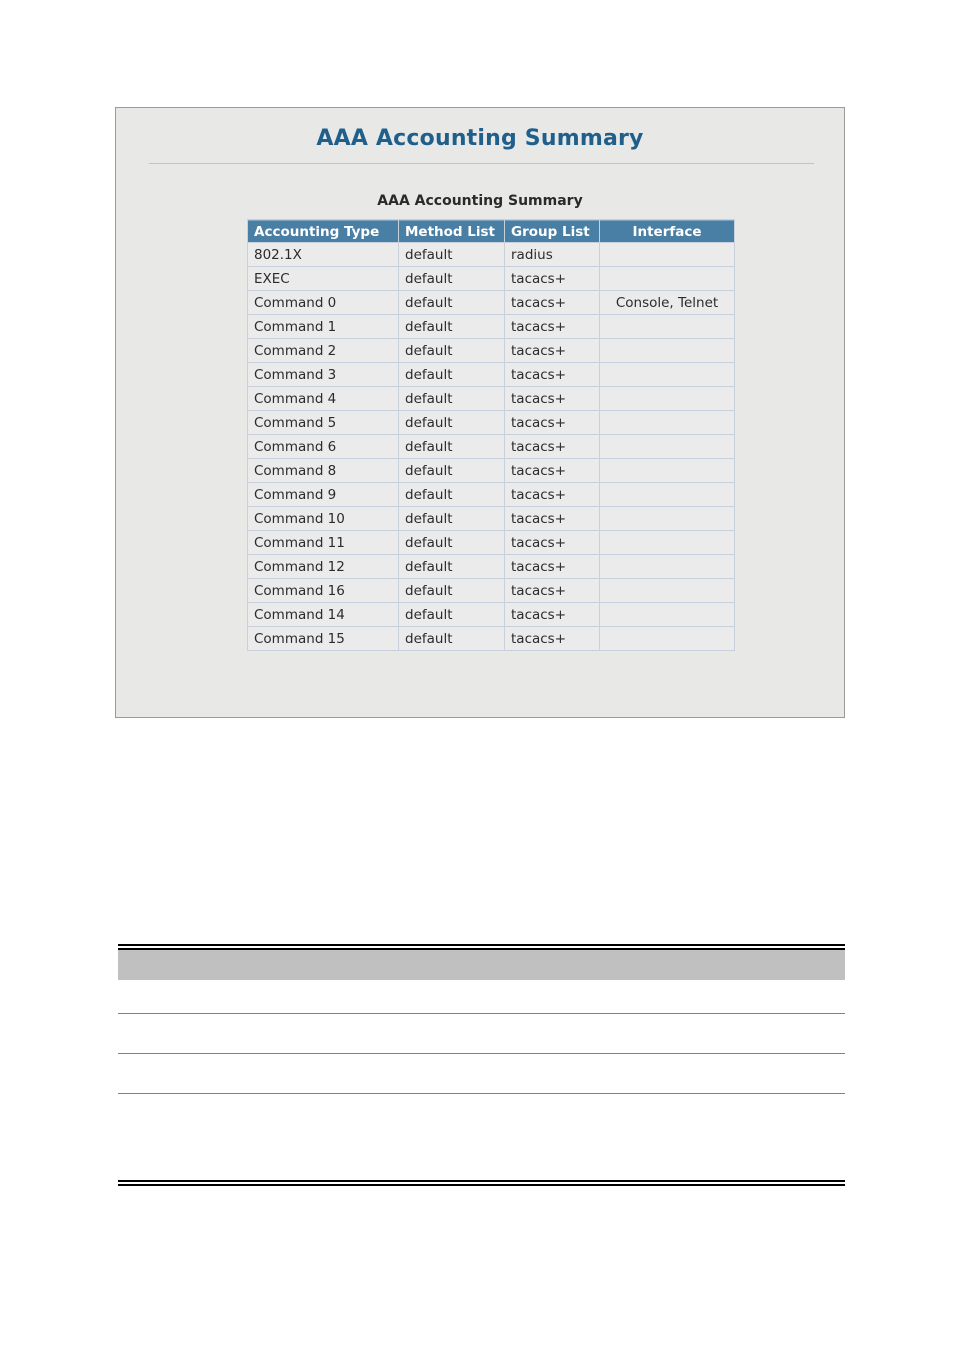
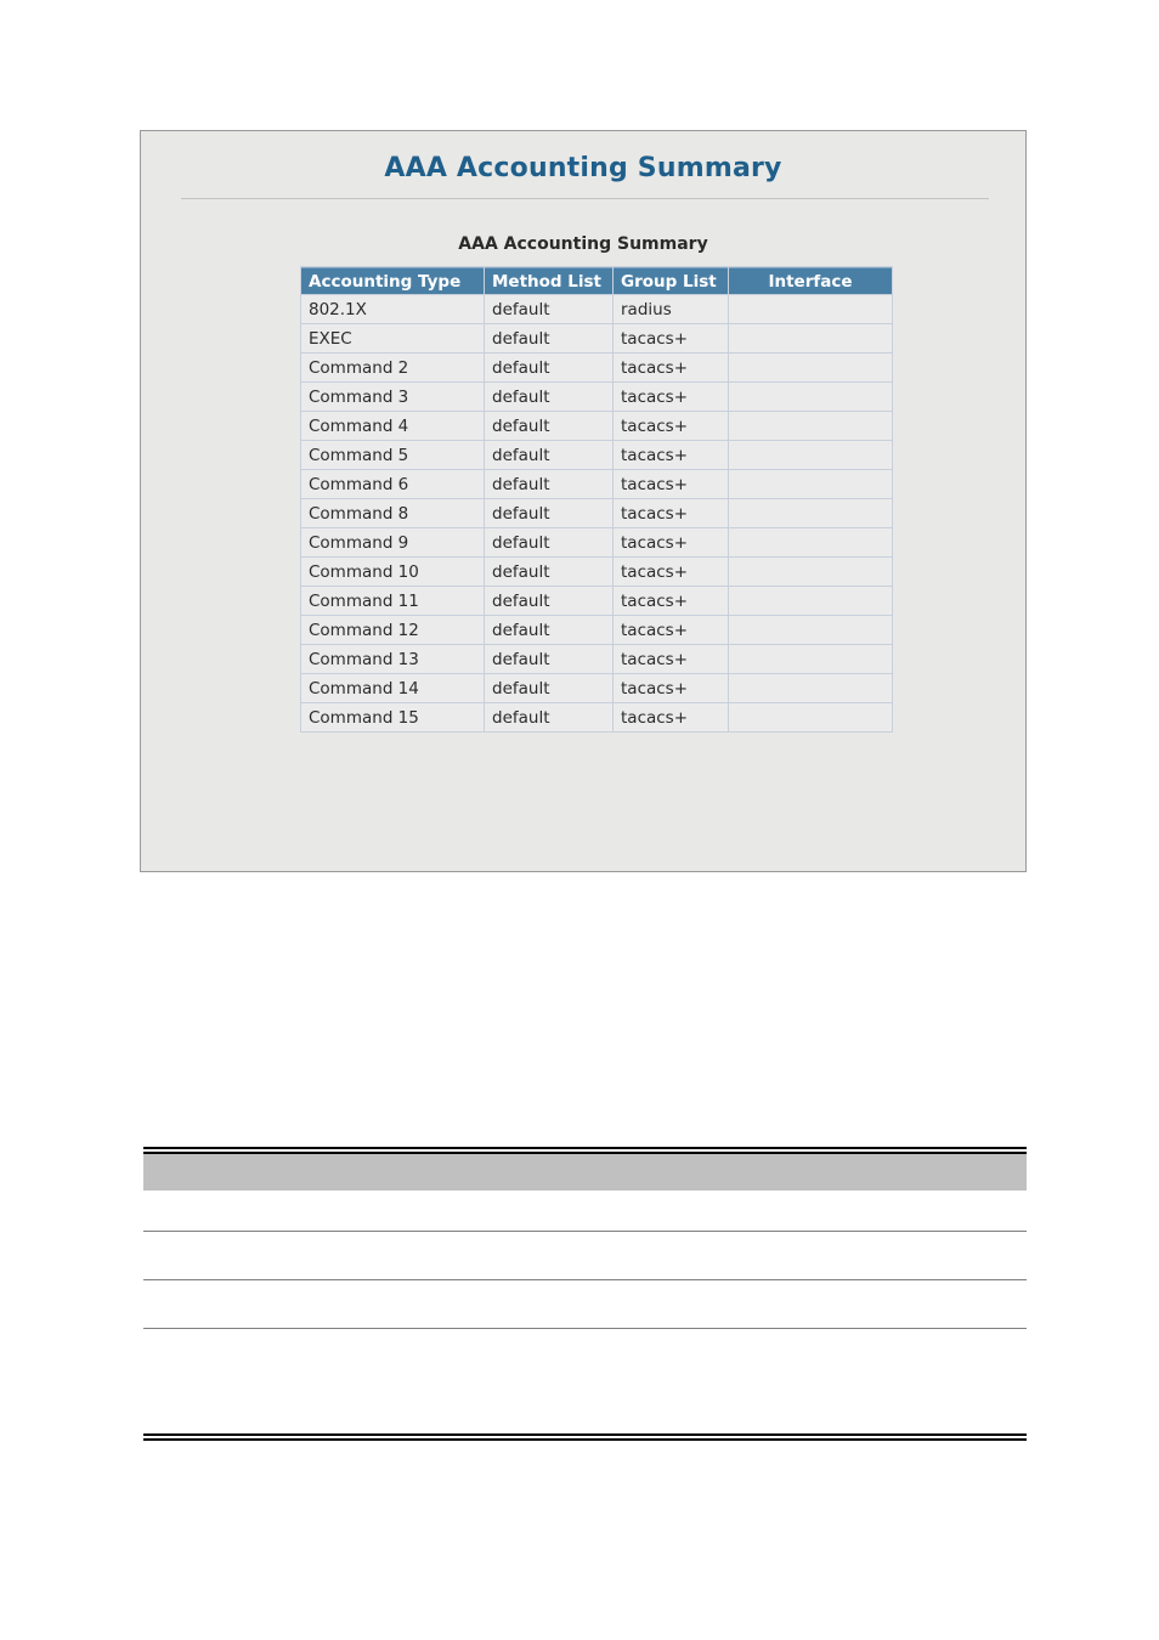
  AAA Accounting Summary
  AAA Accounting Summary
  Accounting Type	Method List	Group List	Interface
  802.1X	default	radius
  EXEC	default	tacacs+
- Command 0	default	tacacs+	Console, Telnet
- Command 1	default	tacacs+
  Command 2	default	tacacs+
  Command 3	default	tacacs+
  Command 4	default	tacacs+
  Command 5	default	tacacs+
  Command 6	default	tacacs+
  Command 8	default	tacacs+
  Command 9	default	tacacs+
  Command 10	default	tacacs+
  Command 11	default	tacacs+
  Command 12	default	tacacs+
- Command 16	default	tacacs+
+ Command 13	default	tacacs+
  Command 14	default	tacacs+
  Command 15	default	tacacs+
